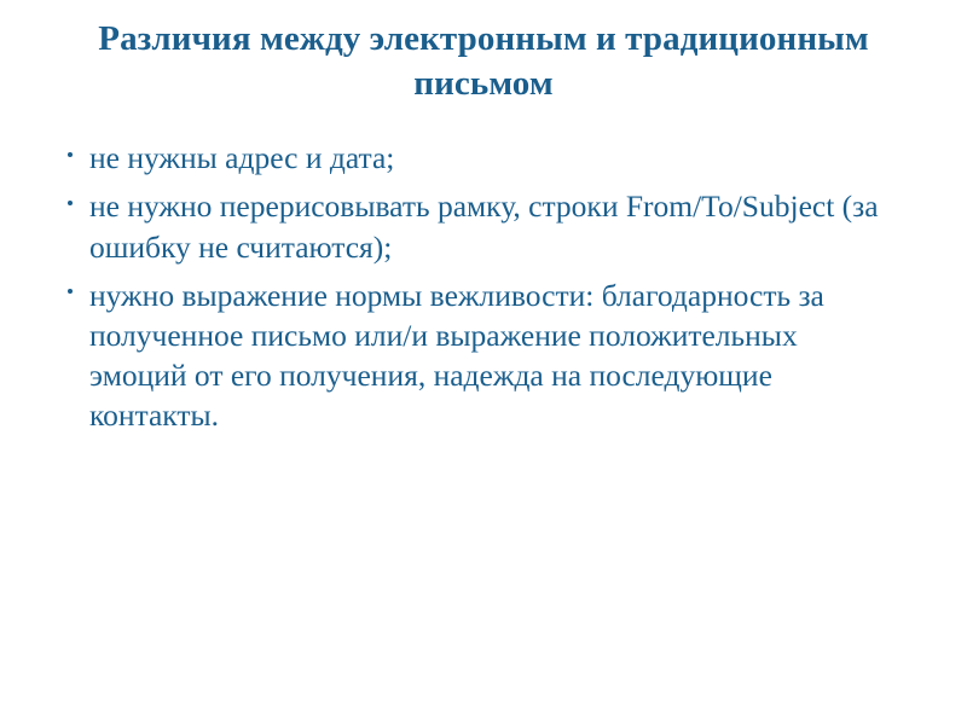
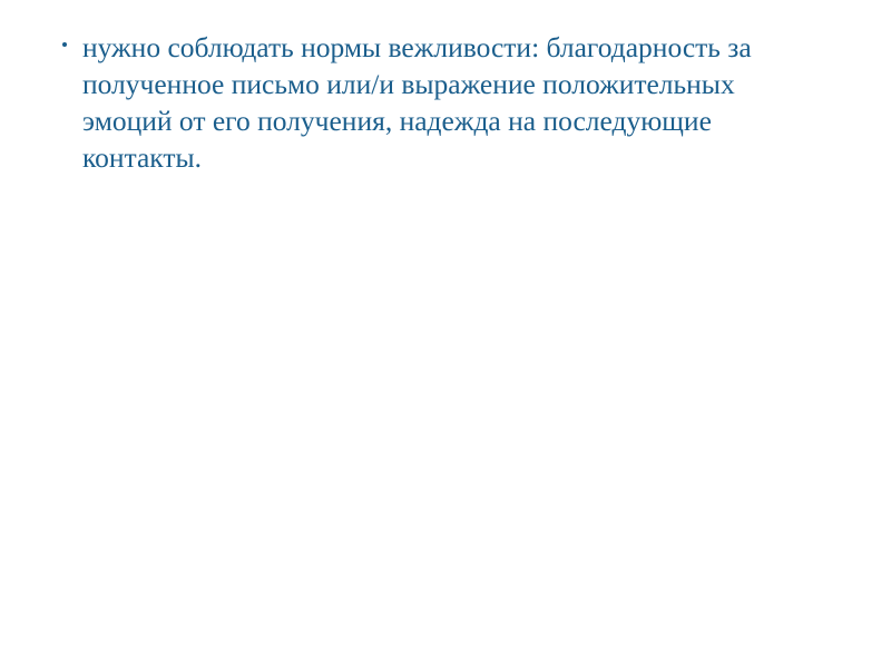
- Различия между электронным и традиционным письмом
- не нужны адрес и дата;
- не нужно перерисовывать рамку, строки From/To/Subject (за ошибку не считаются);
- нужно выражение нормы вежливости: благодарность за полученное письмо или/и выражение положительных эмоций от его получения, надежда на последующие контакты.
+ нужно соблюдать нормы вежливости: благодарность за полученное письмо или/и выражение положительных эмоций от его получения, надежда на последующие контакты.
